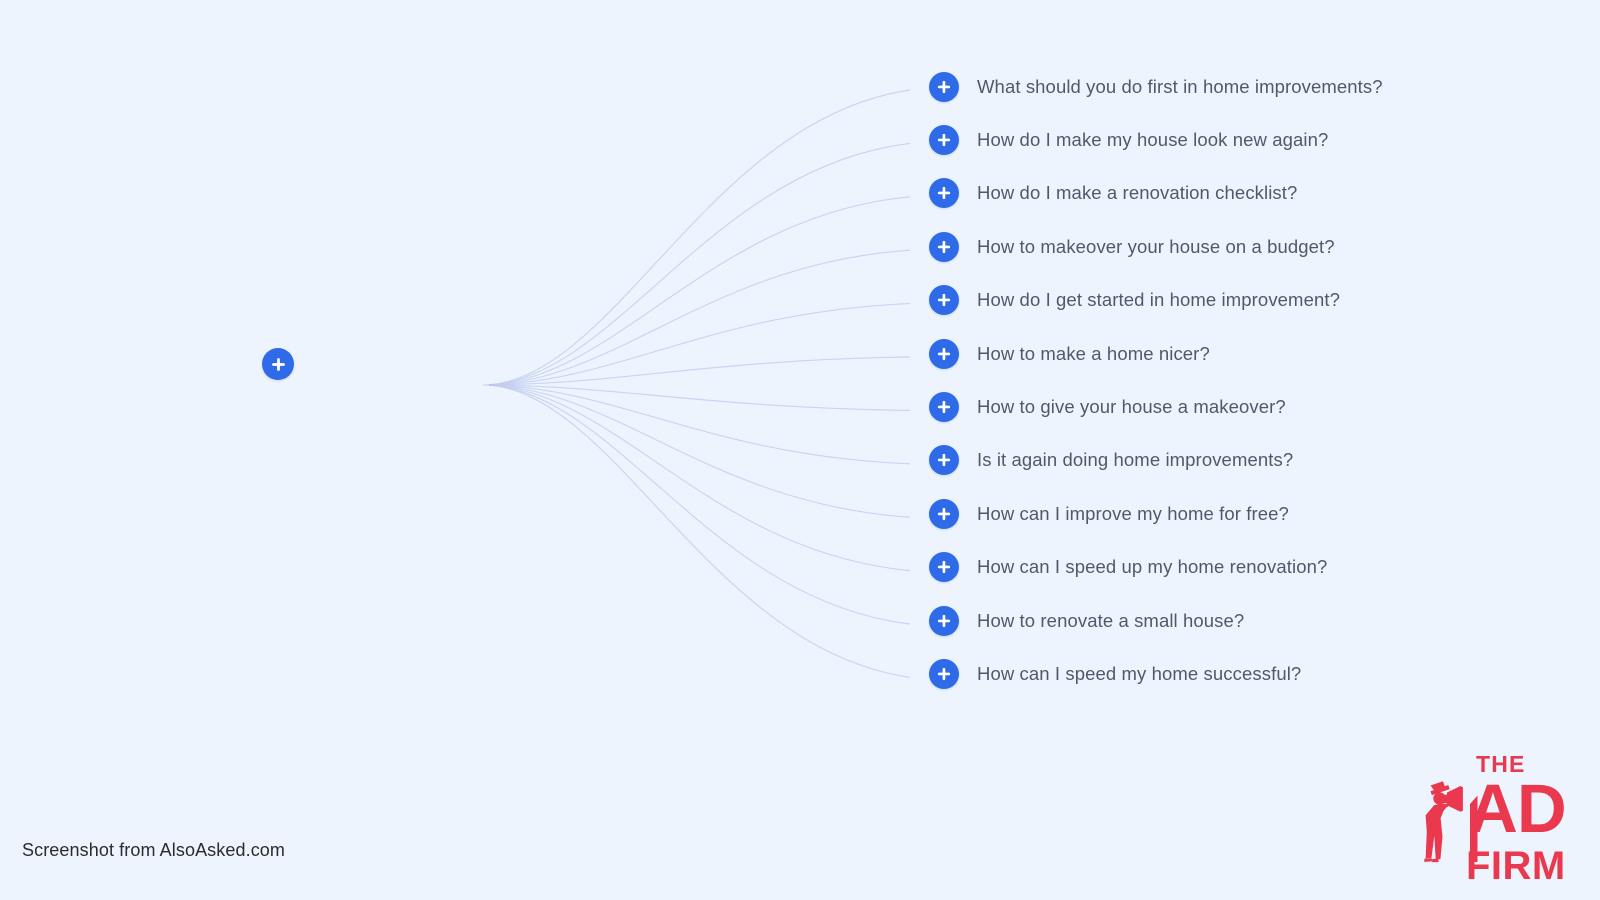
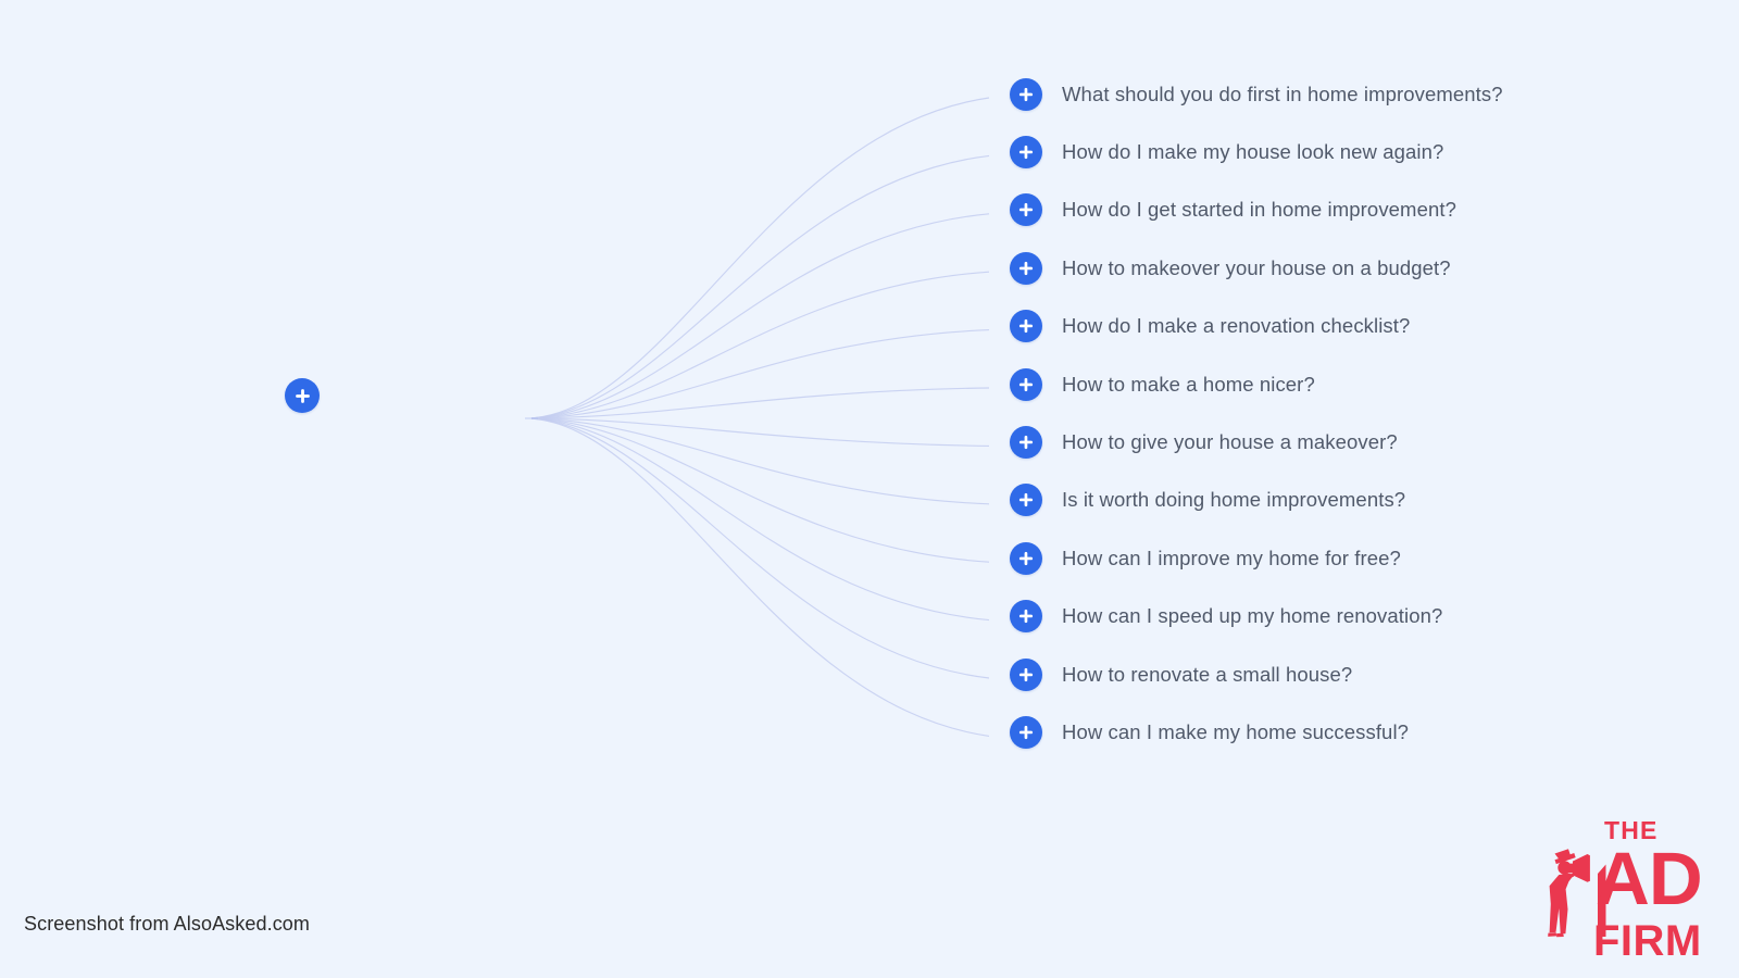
  What should you do first in home improvements?
  How do I make my house look new again?
- How do I make a renovation checklist?
+ How do I get started in home improvement?
  How to makeover your house on a budget?
- How do I get started in home improvement?
+ How do I make a renovation checklist?
  How to make a home nicer?
  How to give your house a makeover?
- Is it again doing home improvements?
+ Is it worth doing home improvements?
  How can I improve my home for free?
  How can I speed up my home renovation?
  How to renovate a small house?
- How can I speed my home successful?
+ How can I make my home successful?
  Screenshot from AlsoAsked.com
  THE
  AD
  FIRM
